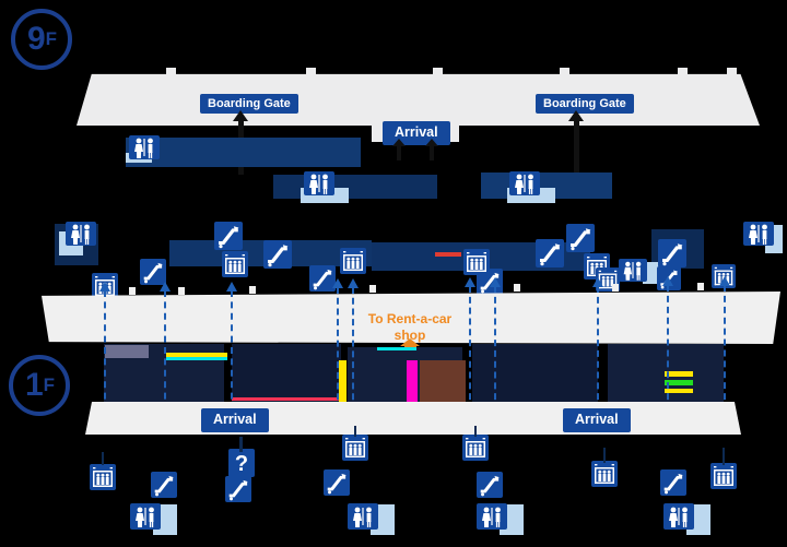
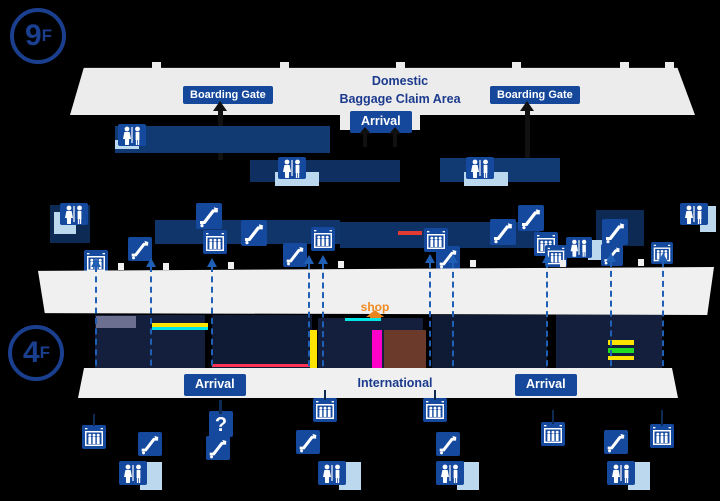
  9
  F
+ Domestic
+ Baggage Claim Area
  Arrival
  Boarding Gate
  Boarding Gate
- 1
+ 4
  F
- To Rent-a-car
  shop
  Arrival
+ International
  Arrival
  ?
